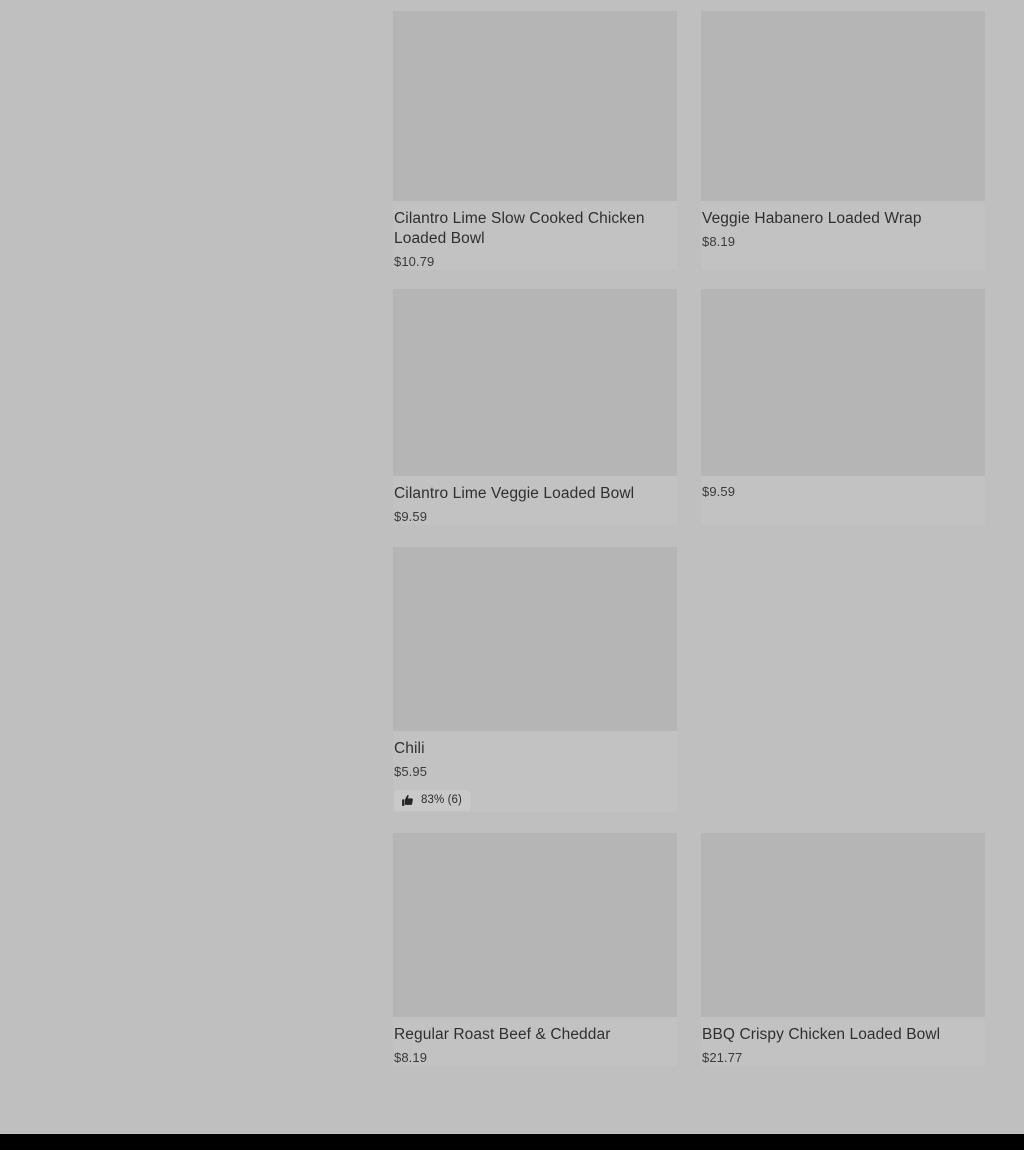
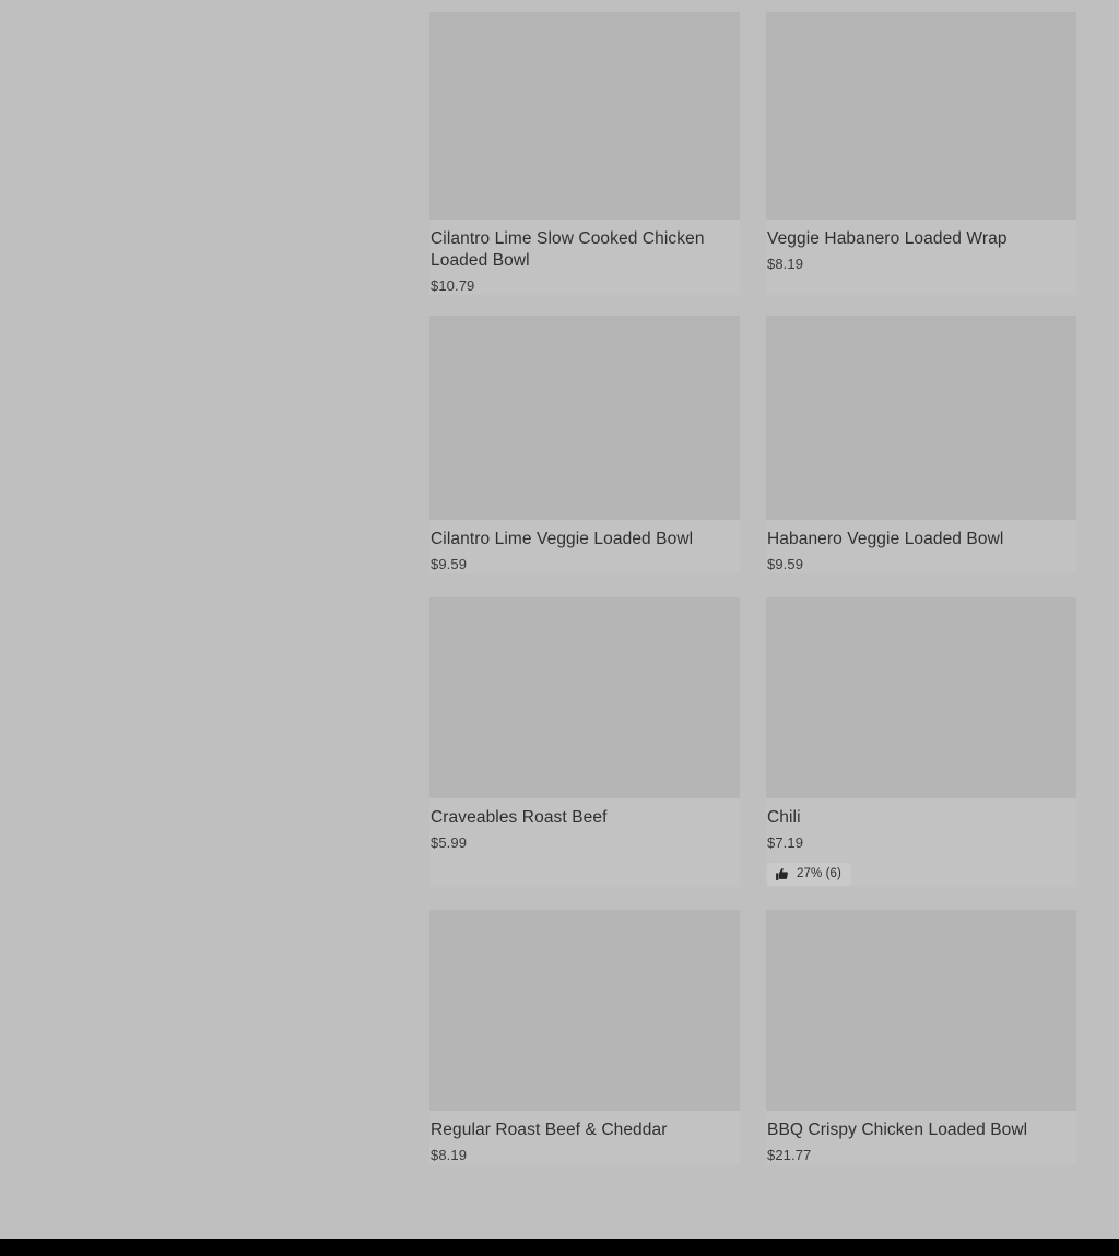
  Cilantro Lime Slow Cooked Chicken Loaded Bowl
  $10.79
  Veggie Habanero Loaded Wrap
  $8.19
  Cilantro Lime Veggie Loaded Bowl
  $9.59
+ Habanero Veggie Loaded Bowl
  $9.59
+ Craveables Roast Beef
+ $5.99
  Chili
- $5.95
+ $7.19
- 83% (6)
+ 27% (6)
  Regular Roast Beef & Cheddar
  $8.19
  BBQ Crispy Chicken Loaded Bowl
  $21.77
